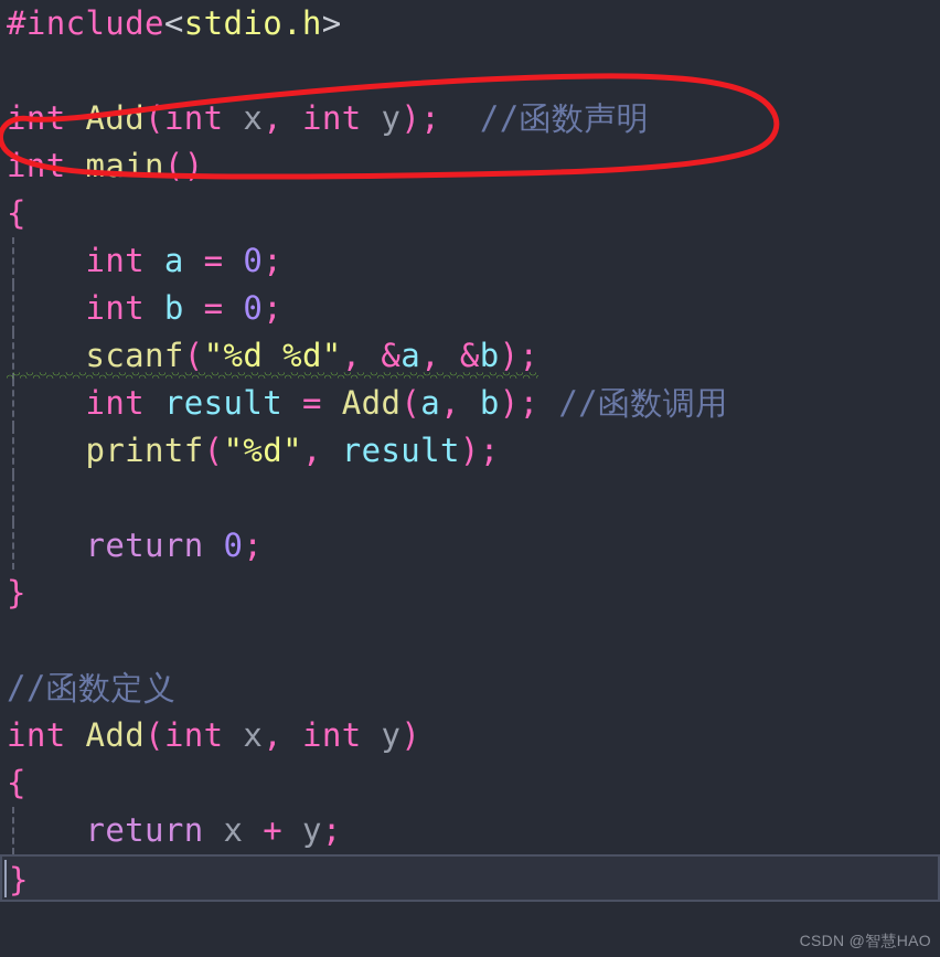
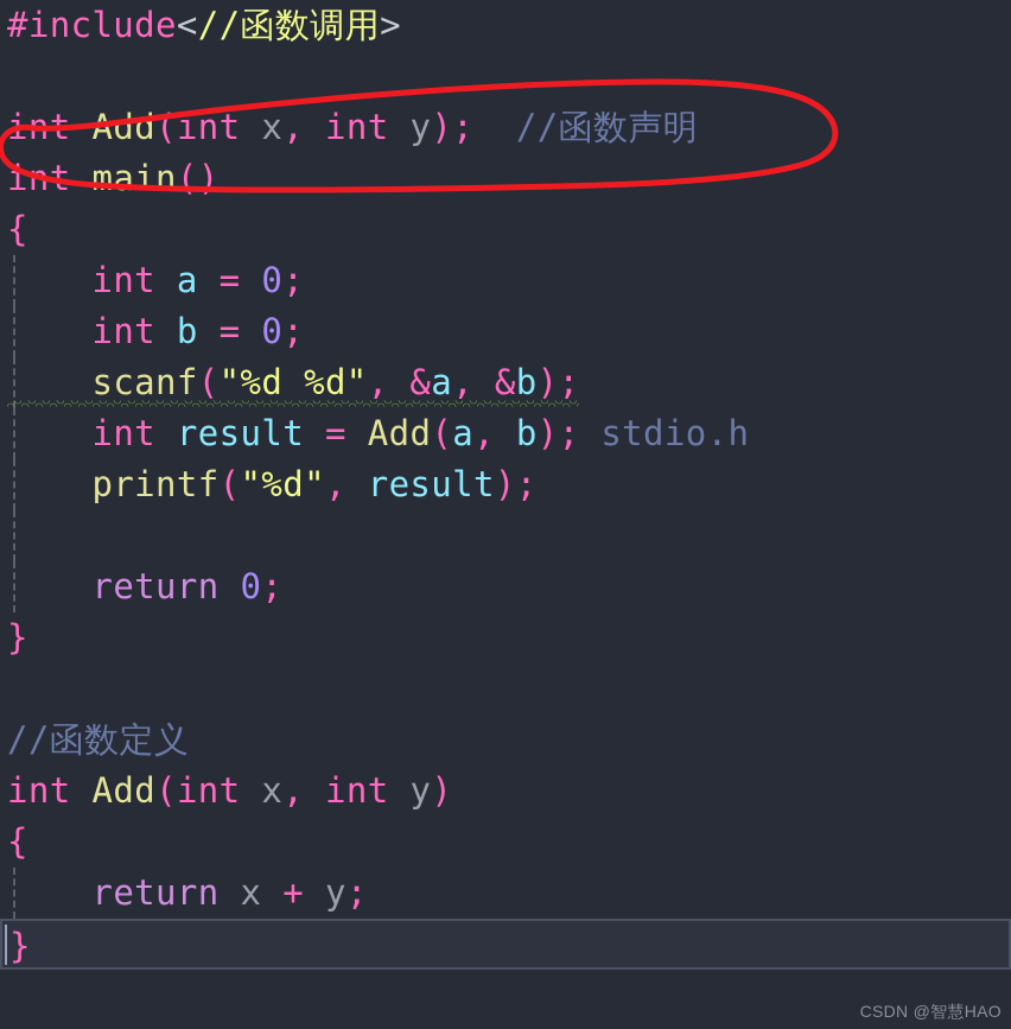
- #include<stdio.h>
+ #include<//函数调用>
  dd(int x, int y); //函数声明
  it main()
  {
  int a = 0;
  int b = 0;
  scanf("%d %d", &a, &b);
- int result = Add(a, b); //函数调用
+ int result = Add(a, b); stdio.h
  printf("%d", result);
  return 0;
  }
  //函数定义
  int Add(int x, int y)
  {
  return x + y;
  }
  CSDN @智慧HAO
